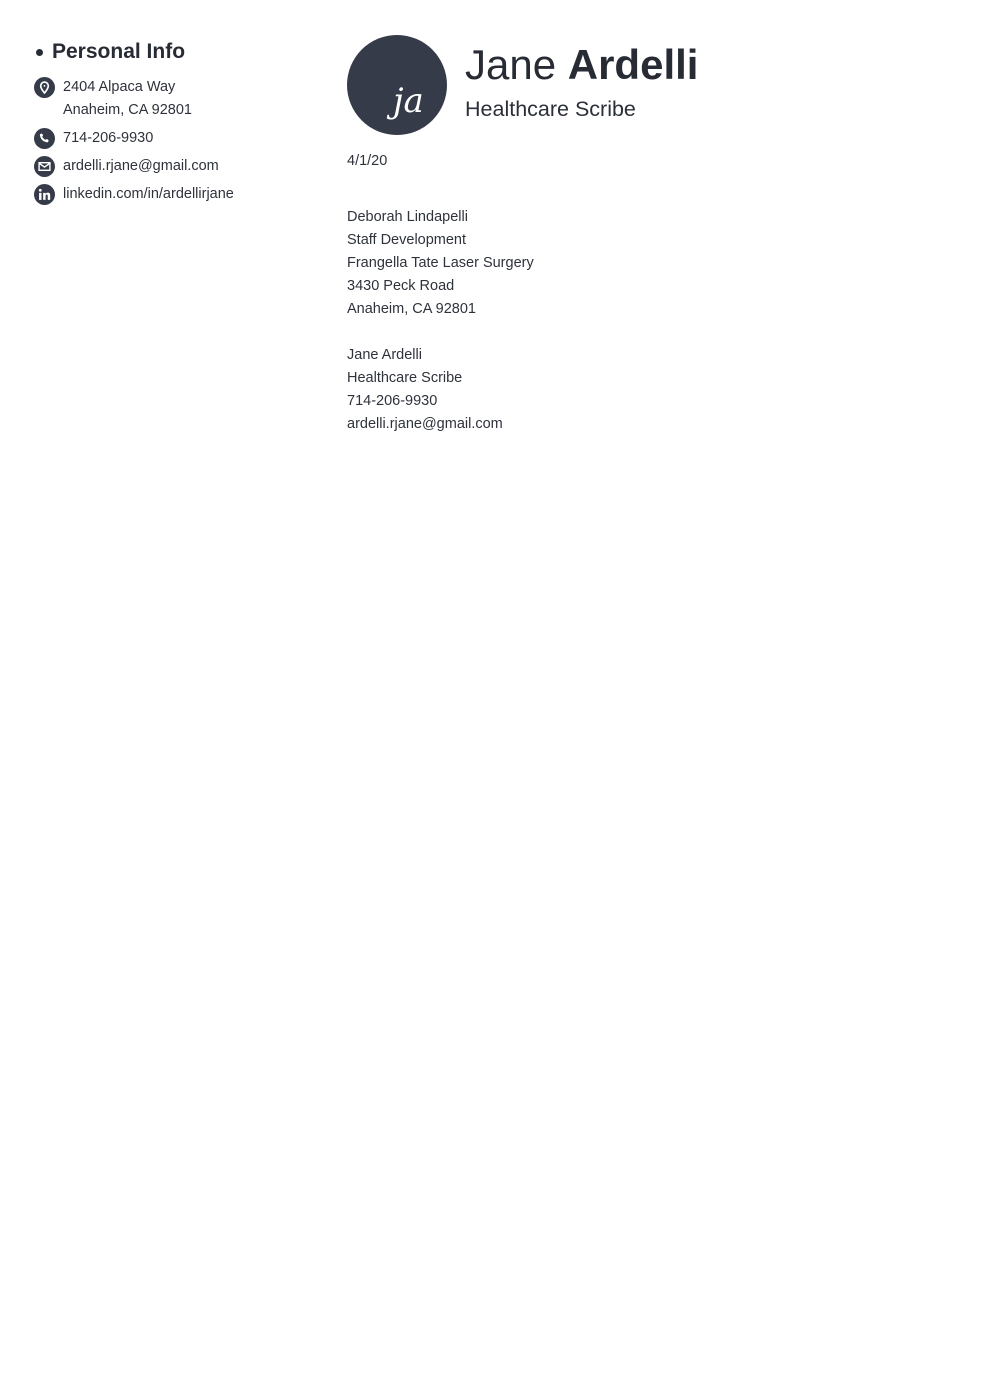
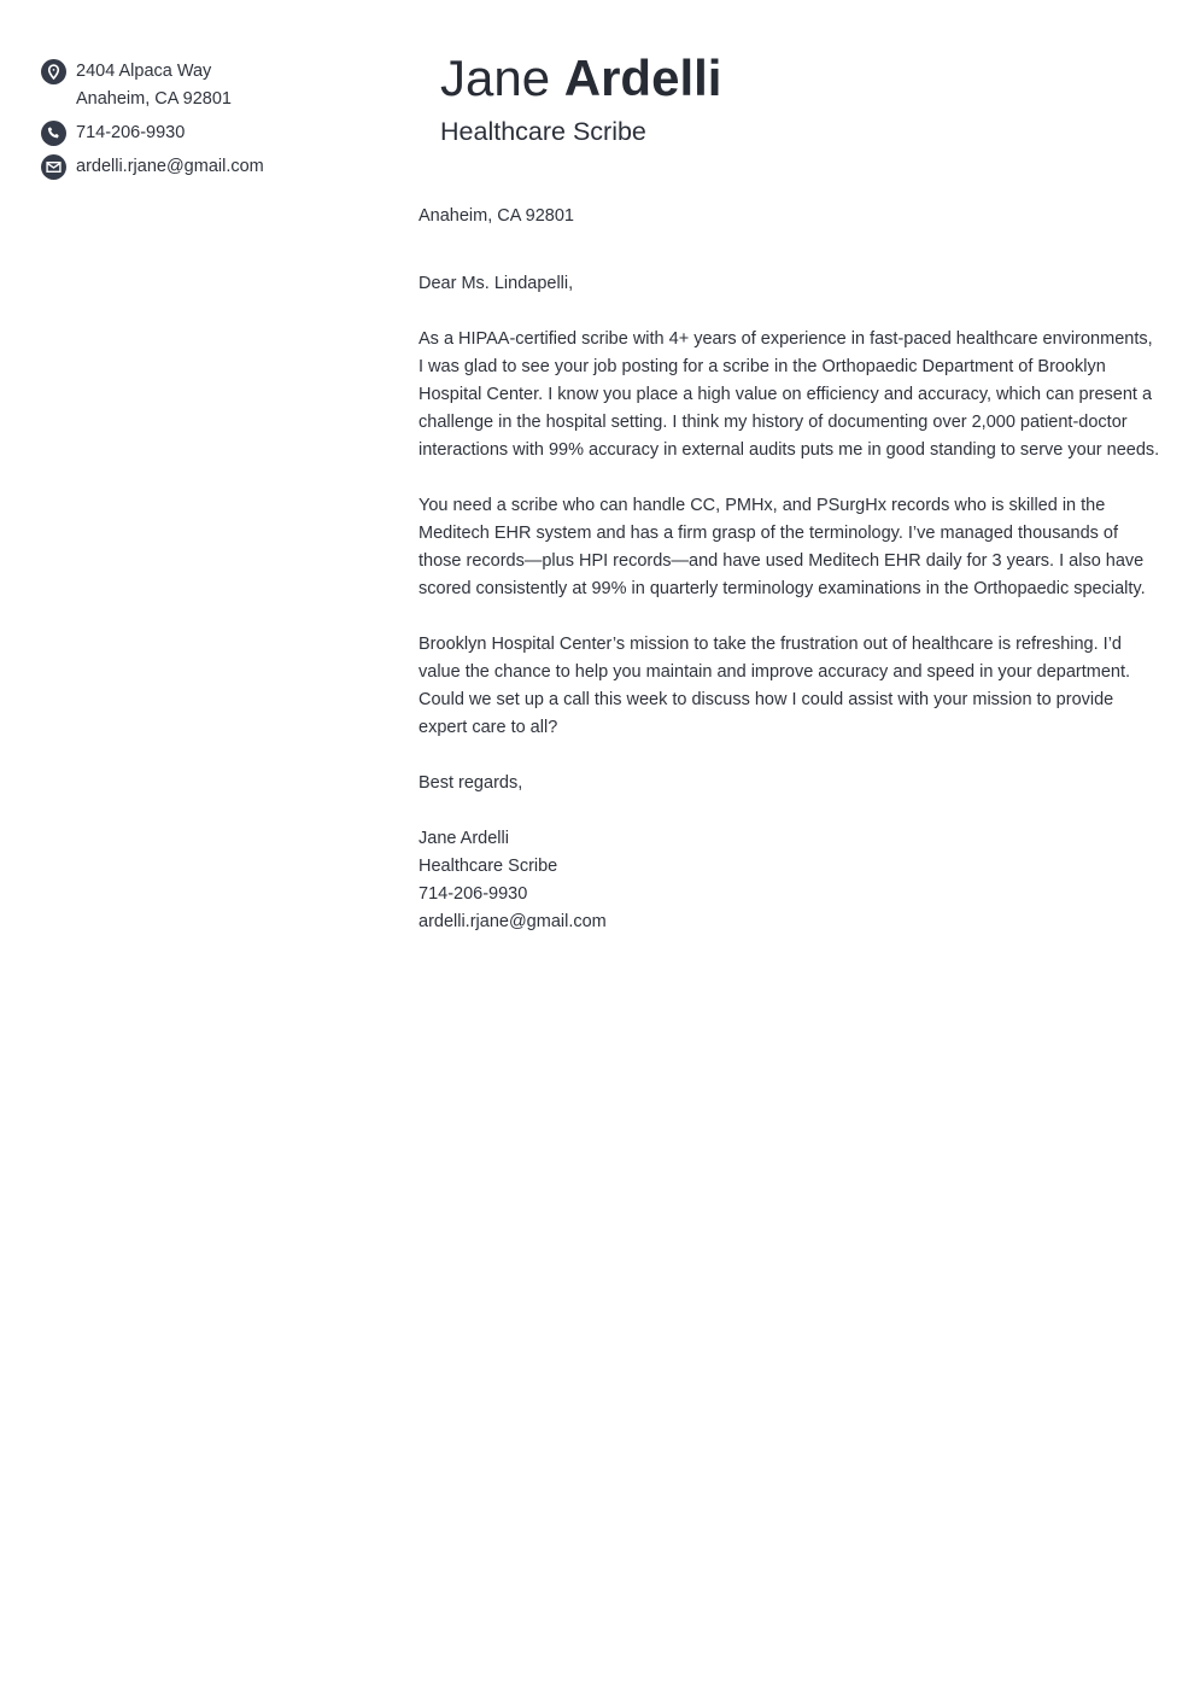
- Personal Info
  2404 Alpaca Way
  Anaheim, CA 92801
  714-206-9930
  ardelli.rjane@gmail.com
- linkedin.com/in/ardellirjane
- ja
  Jane Ardelli
  Healthcare Scribe
- 4/1/20
- Deborah Lindapelli
- Staff Development
- Frangella Tate Laser Surgery
- 3430 Peck Road
  Anaheim, CA 92801
+ Dear Ms. Lindapelli,
+ As a HIPAA-certified scribe with 4+ years of experience in fast-paced healthcare environments, I was glad to see your job posting for a scribe in the Orthopaedic Department of Brooklyn Hospital Center. I know you place a high value on efficiency and accuracy, which can present a challenge in the hospital setting. I think my history of documenting over 2,000 patient-doctor interactions with 99% accuracy in external audits puts me in good standing to serve your needs.
+ You need a scribe who can handle CC, PMHx, and PSurgHx records who is skilled in the Meditech EHR system and has a firm grasp of the terminology. I’ve managed thousands of those records—plus HPI records—and have used Meditech EHR daily for 3 years. I also have scored consistently at 99% in quarterly terminology examinations in the Orthopaedic specialty.
+ Brooklyn Hospital Center’s mission to take the frustration out of healthcare is refreshing. I’d value the chance to help you maintain and improve accuracy and speed in your department. Could we set up a call this week to discuss how I could assist with your mission to provide expert care to all?
+ Best regards,
  Jane Ardelli
  Healthcare Scribe
  714-206-9930
  ardelli.rjane@gmail.com
